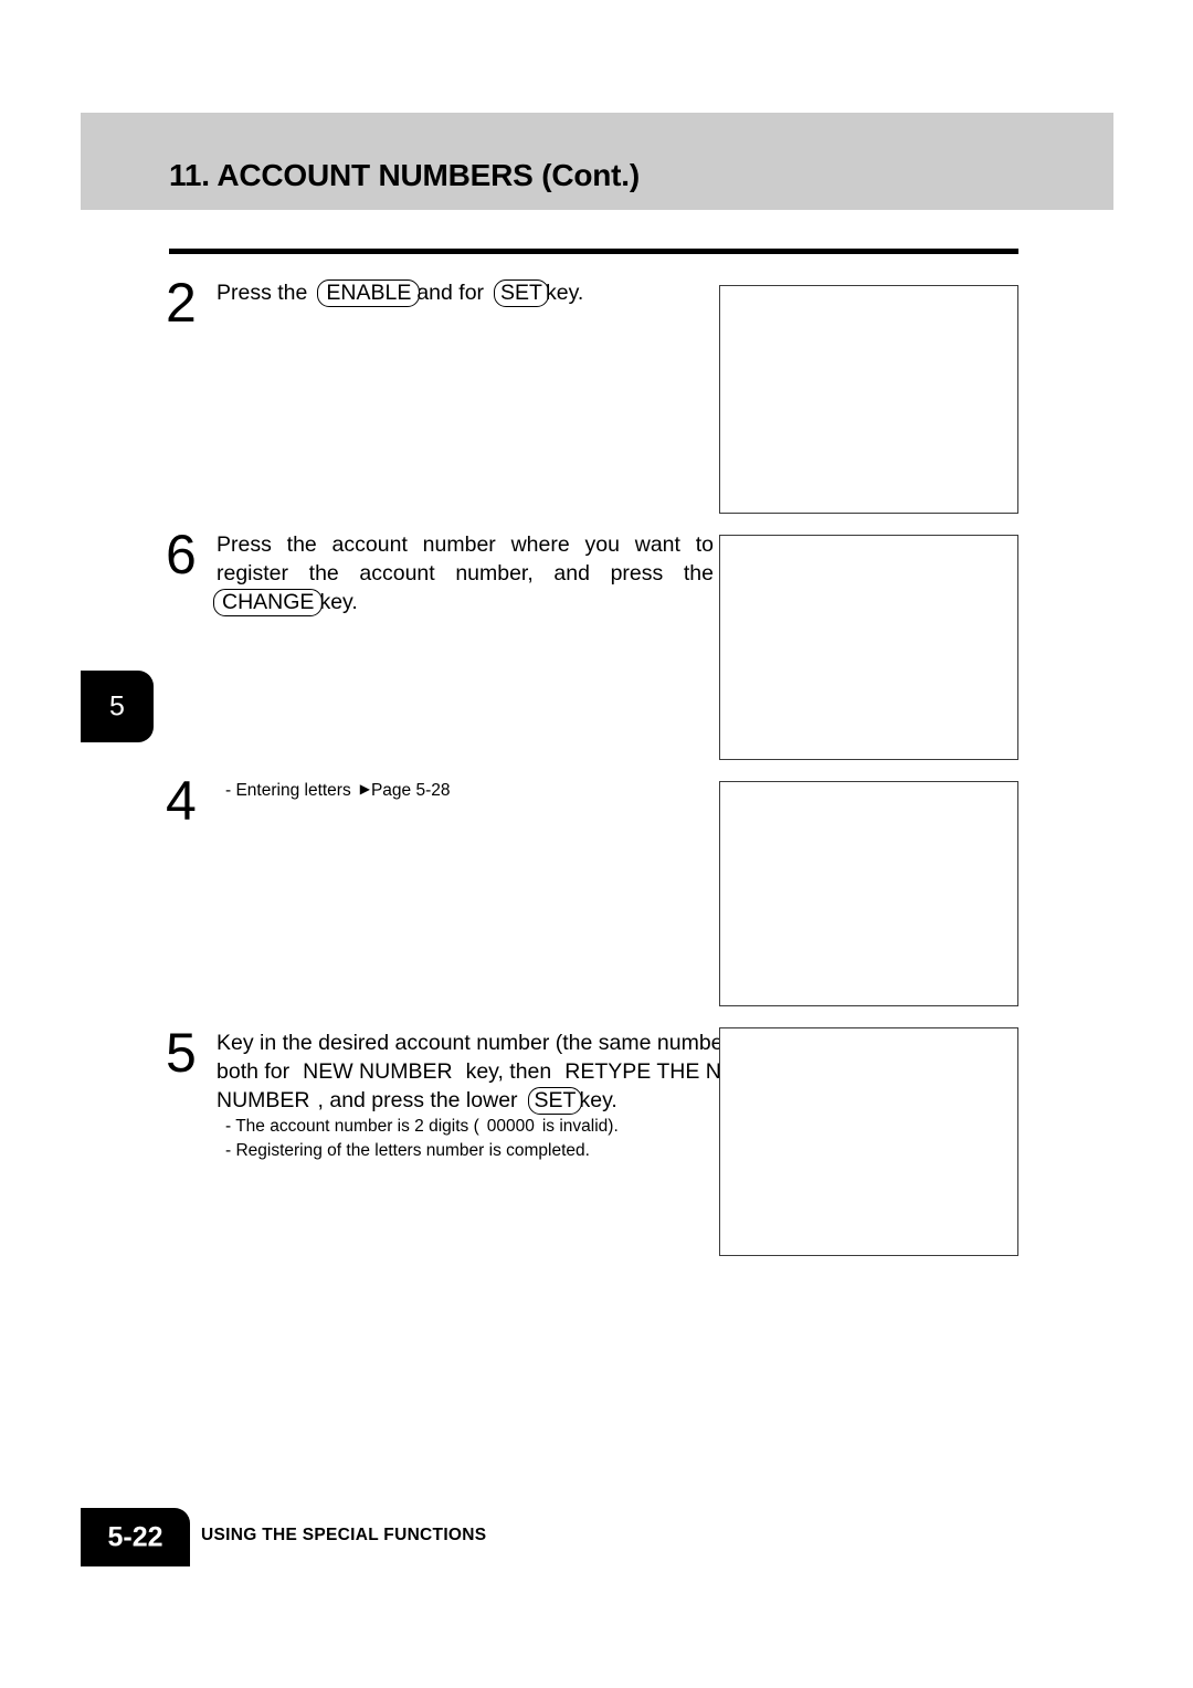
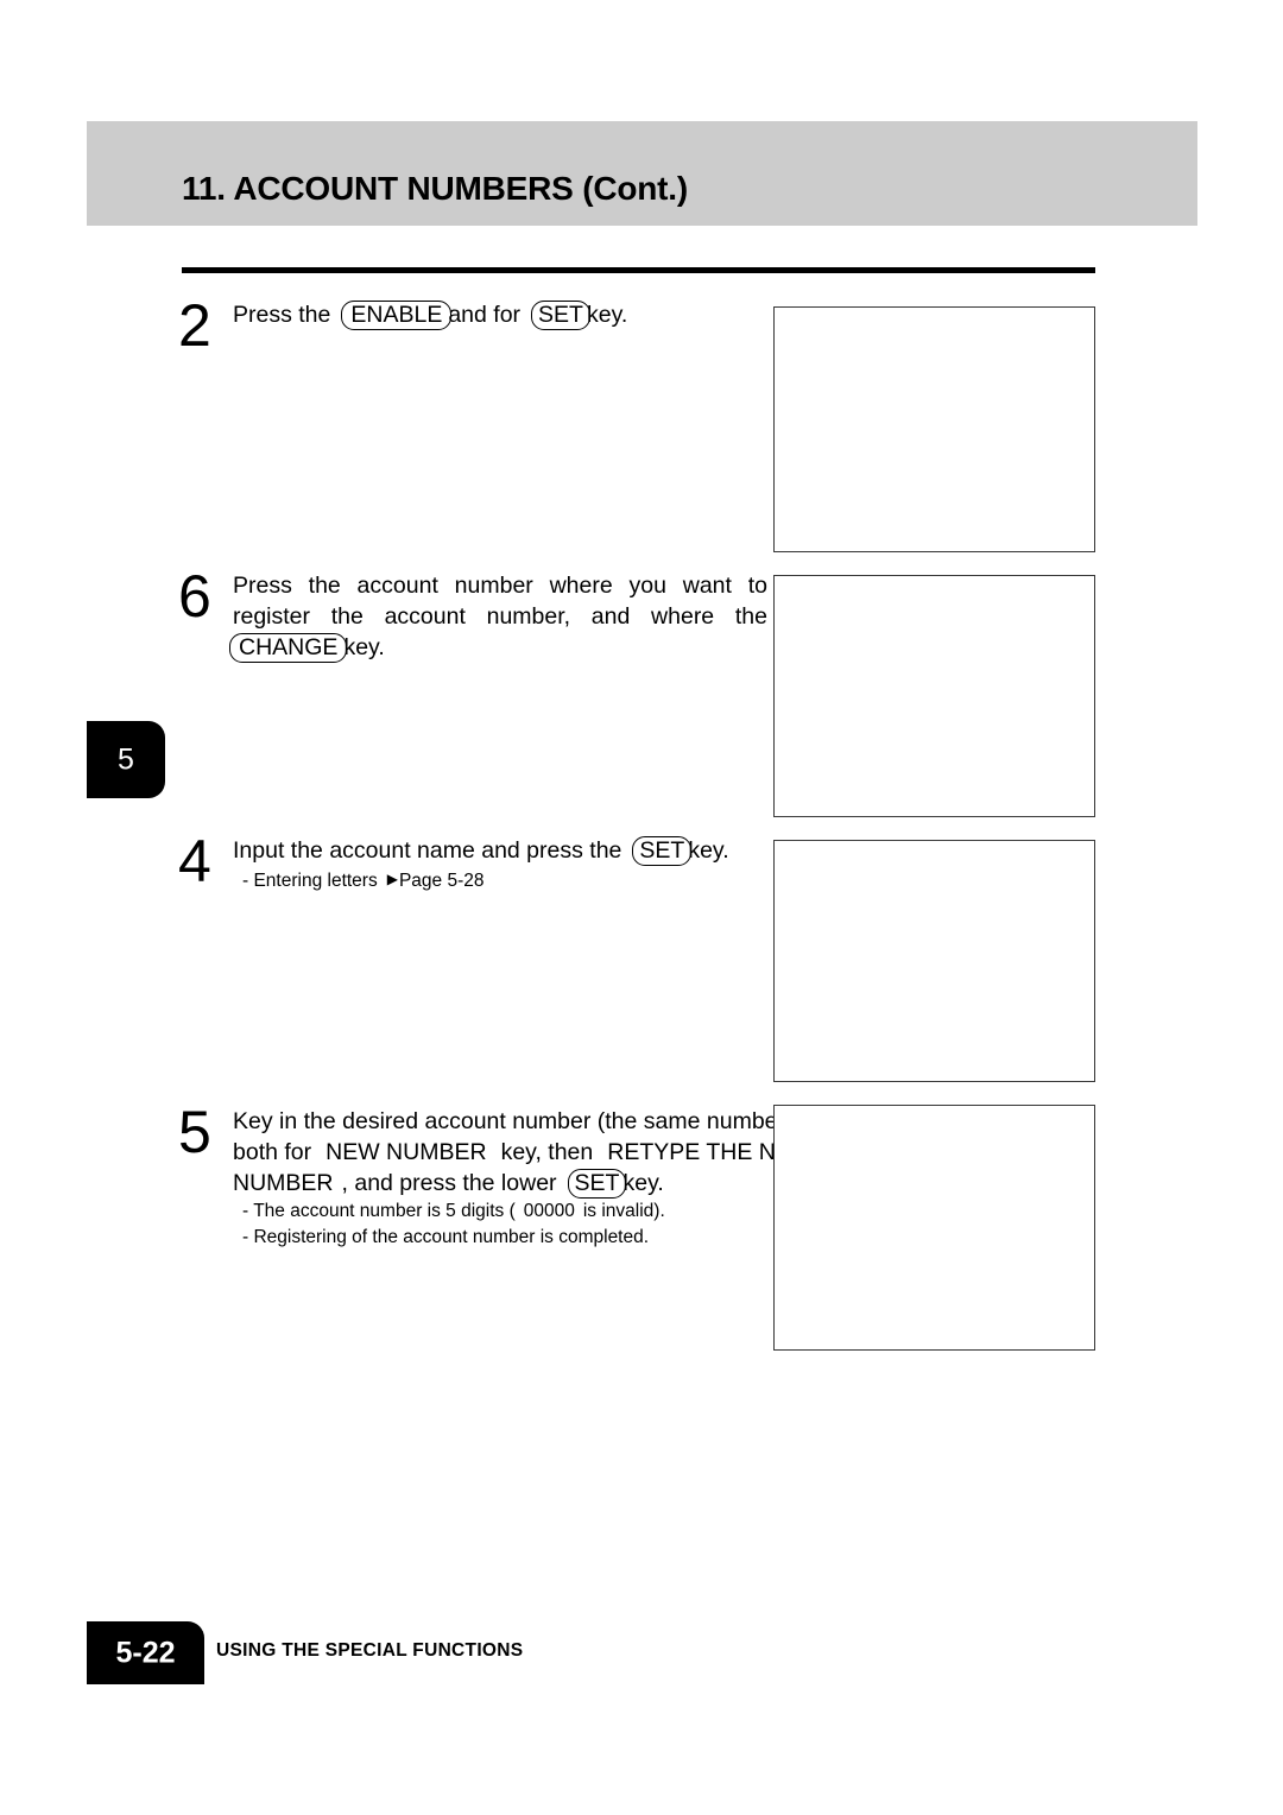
  11. ACCOUNT NUMBERS (Cont.)
  5
  2
  Press the ENABLE and for SET key.
  6
  Press the account number where you want to
- register the account number, and press the
+ register the account number, and where the
  CHANGE key.
  4
+ Input the account name and press the SET key.
  - Entering letters ▶Page 5-28
  5
  Key in the desired account number (the same numbe
  both for NEW NUMBER key, then RETYPE THE N
  NUMBER , and press the lower SET key.
- - The account number is 2 digits ( 00000 is invalid).
+ - The account number is 5 digits ( 00000 is invalid).
- - Registering of the letters number is completed.
+ - Registering of the account number is completed.
  5-22
  USING THE SPECIAL FUNCTIONS
